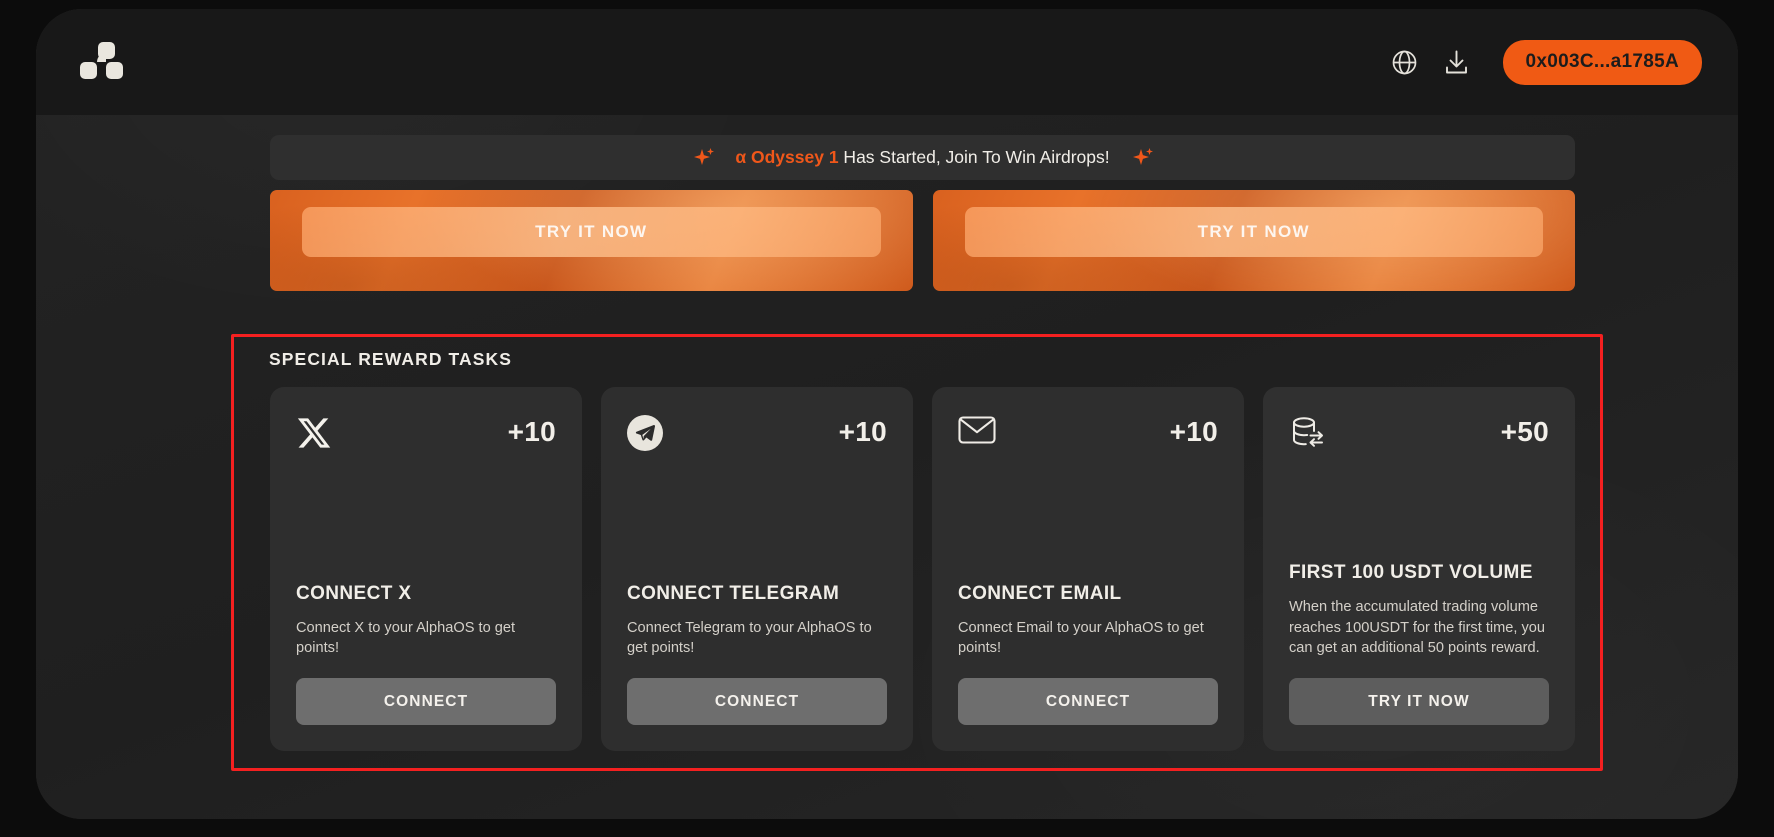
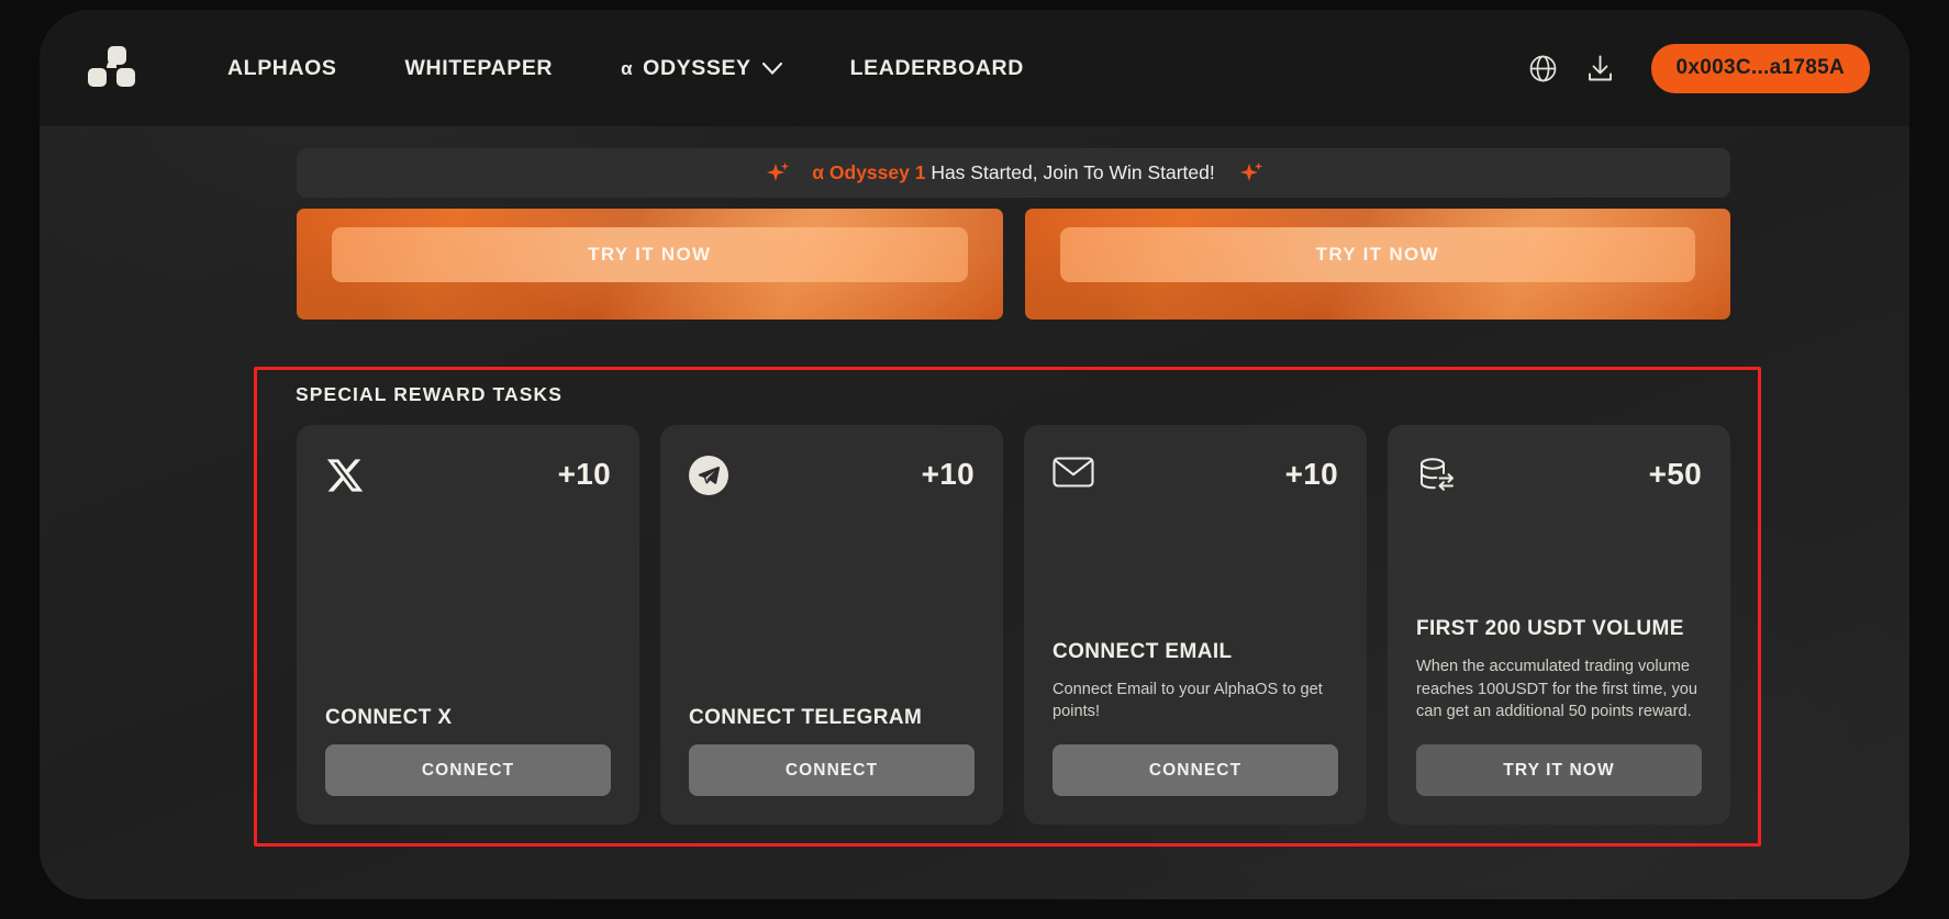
+ ALPHAOS
+ WHITEPAPER
+ α
+ ODYSSEY
+ LEADERBOARD
  0x003C...a1785A
- α Odyssey 1 Has Started, Join To Win Airdrops!
+ α Odyssey 1 Has Started, Join To Win Started!
  TRY IT NOW
  TRY IT NOW
  SPECIAL REWARD TASKS
  +10
  CONNECT X
- Connect X to your AlphaOS to get points!
  CONNECT
  +10
  CONNECT TELEGRAM
- Connect Telegram to your AlphaOS to get points!
  CONNECT
  +10
  CONNECT EMAIL
  Connect Email to your AlphaOS to get points!
  CONNECT
  +50
- FIRST 100 USDT VOLUME
+ FIRST 200 USDT VOLUME
  When the accumulated trading volume reaches 100USDT for the first time, you can get an additional 50 points reward.
  TRY IT NOW
